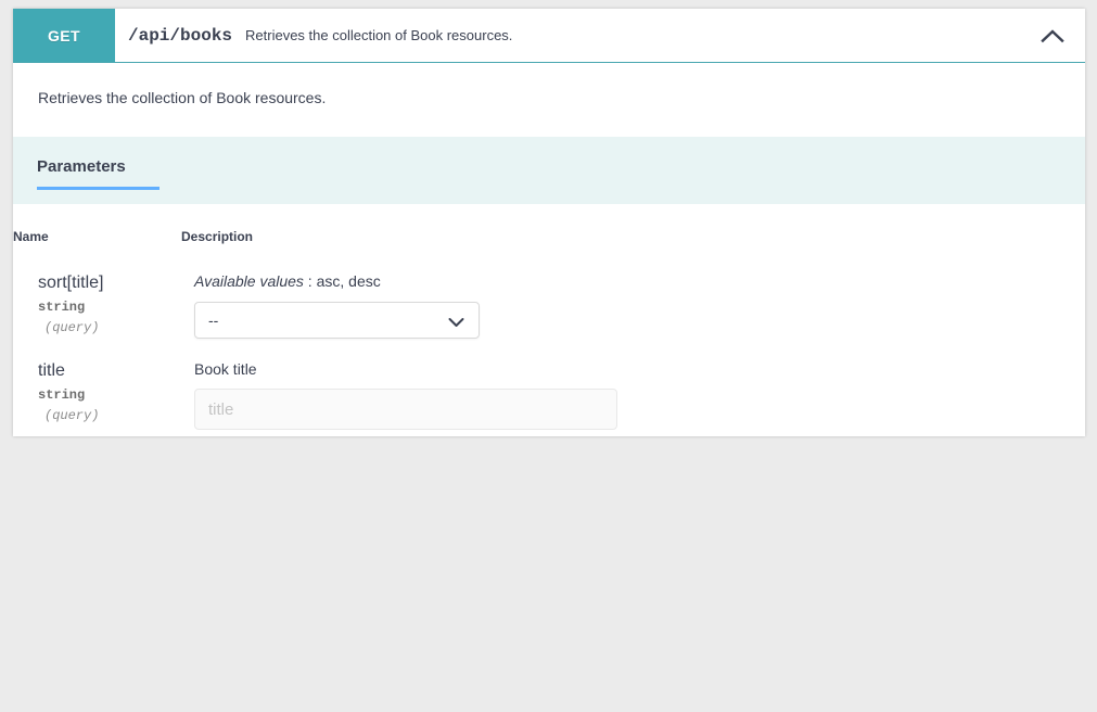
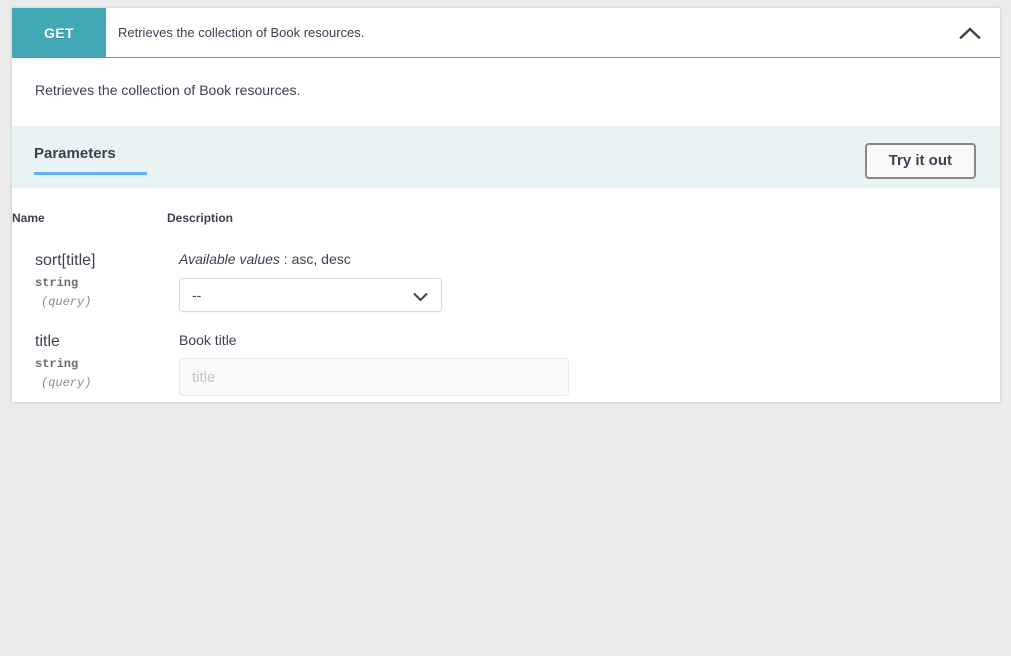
  GET
- /api/books
  Retrieves the collection of Book resources.
  Retrieves the collection of Book resources.
  Parameters
+ Try it out
  Name	Description
  sort[title] string (query)	Available values : asc, desc --
  title string (query)	Book title title
